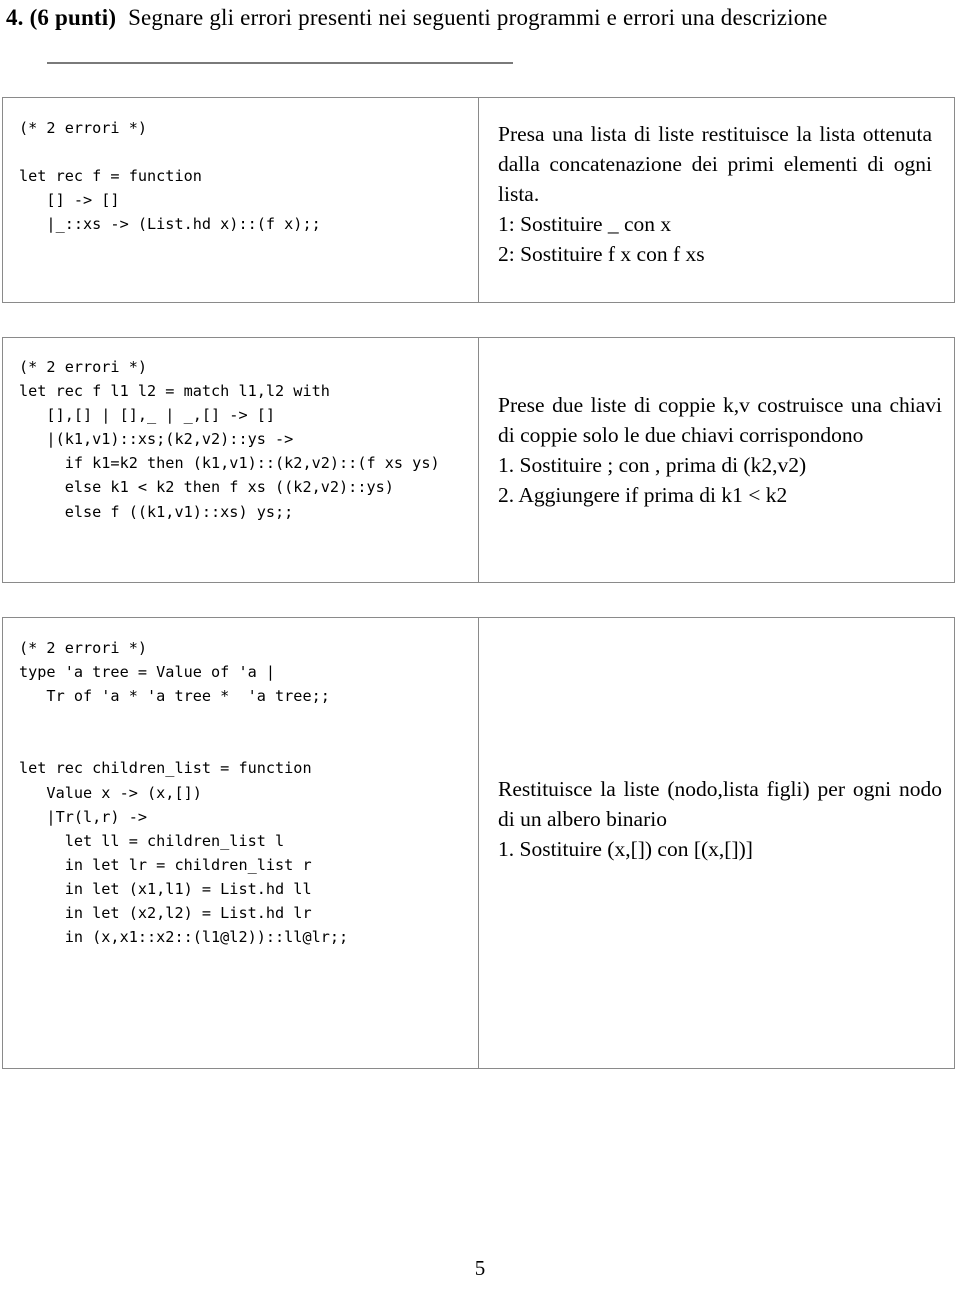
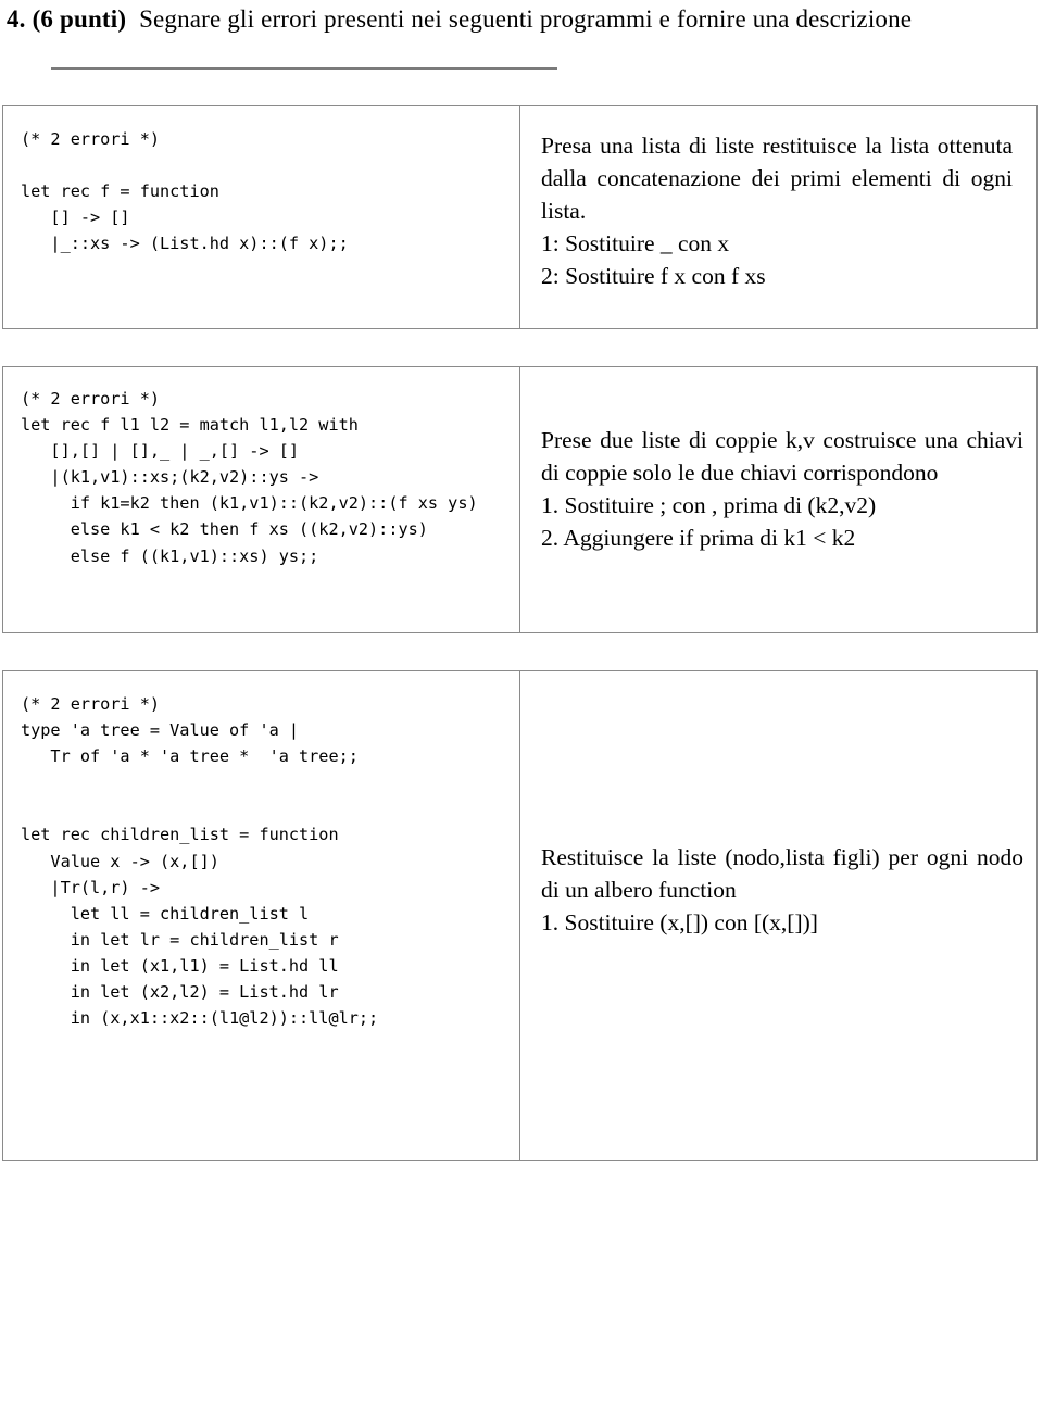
- 4. (6 punti) Segnare gli errori presenti nei seguenti programmi e errori una descrizione
+ 4. (6 punti) Segnare gli errori presenti nei seguenti programmi e fornire una descrizione
  (* 2 errori *)
  let rec f = function
  [] -> []
  |_::xs -> (List.hd x)::(f x);;
  Presa una lista di liste restituisce la lista ottenuta dalla concatenazione dei primi elementi di ogni lista.
  1: Sostituire _ con x
  2: Sostituire f x con f xs
  (* 2 errori *)
  let rec f l1 l2 = match l1,l2 with
  [],[] | [],_ | _,[] -> []
  |(k1,v1)::xs;(k2,v2)::ys ->
  if k1=k2 then (k1,v1)::(k2,v2)::(f xs ys)
  else k1 < k2 then f xs ((k2,v2)::ys)
  else f ((k1,v1)::xs) ys;;
  Prese due liste di coppie k,v costruisce una chiavi di coppie solo le due chiavi corrispondono
  1. Sostituire ; con , prima di (k2,v2)
  2. Aggiungere if prima di k1 < k2
  (* 2 errori *)
  type 'a tree = Value of 'a |
  Tr of 'a * 'a tree * 'a tree;;
  let rec children_list = function
  Value x -> (x,[])
  |Tr(l,r) ->
  let ll = children_list l
  in let lr = children_list r
  in let (x1,l1) = List.hd ll
  in let (x2,l2) = List.hd lr
  in (x,x1::x2::(l1@l2))::ll@lr;;
- Restituisce la liste (nodo,lista figli) per ogni nodo di un albero binario
+ Restituisce la liste (nodo,lista figli) per ogni nodo di un albero function
  1. Sostituire (x,[]) con [(x,[])]
- 5
